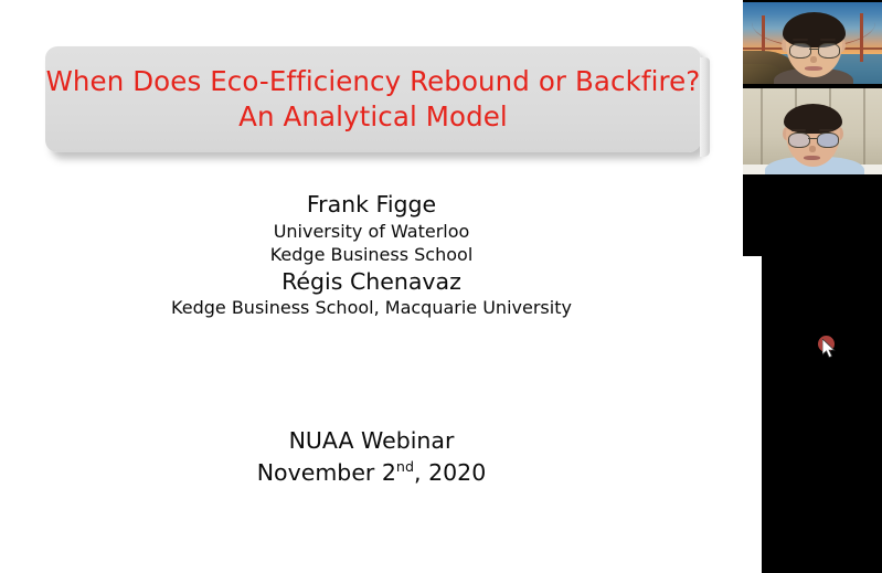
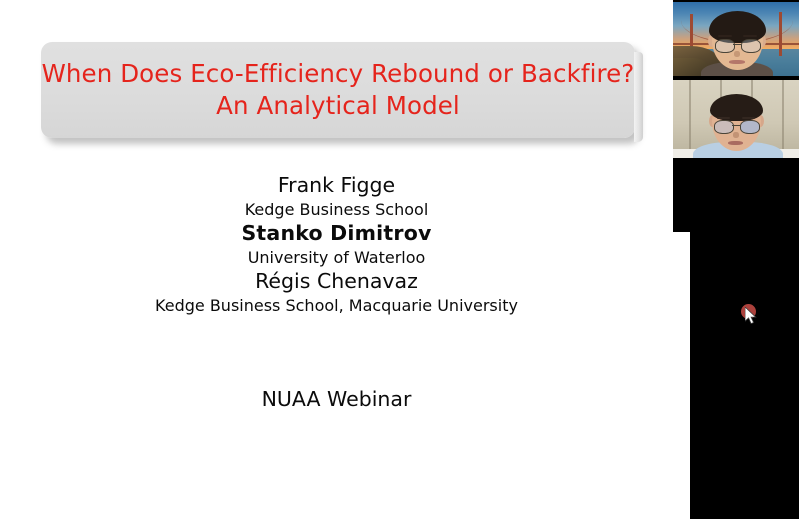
  When Does Eco-Efficiency Rebound or Backfire?
  An Analytical Model
  Frank Figge
- University of Waterloo
+ Kedge Business School
+ Stanko Dimitrov
- Kedge Business School
+ University of Waterloo
  Régis Chenavaz
  Kedge Business School, Macquarie University
  NUAA Webinar
- November 2nd, 2020
